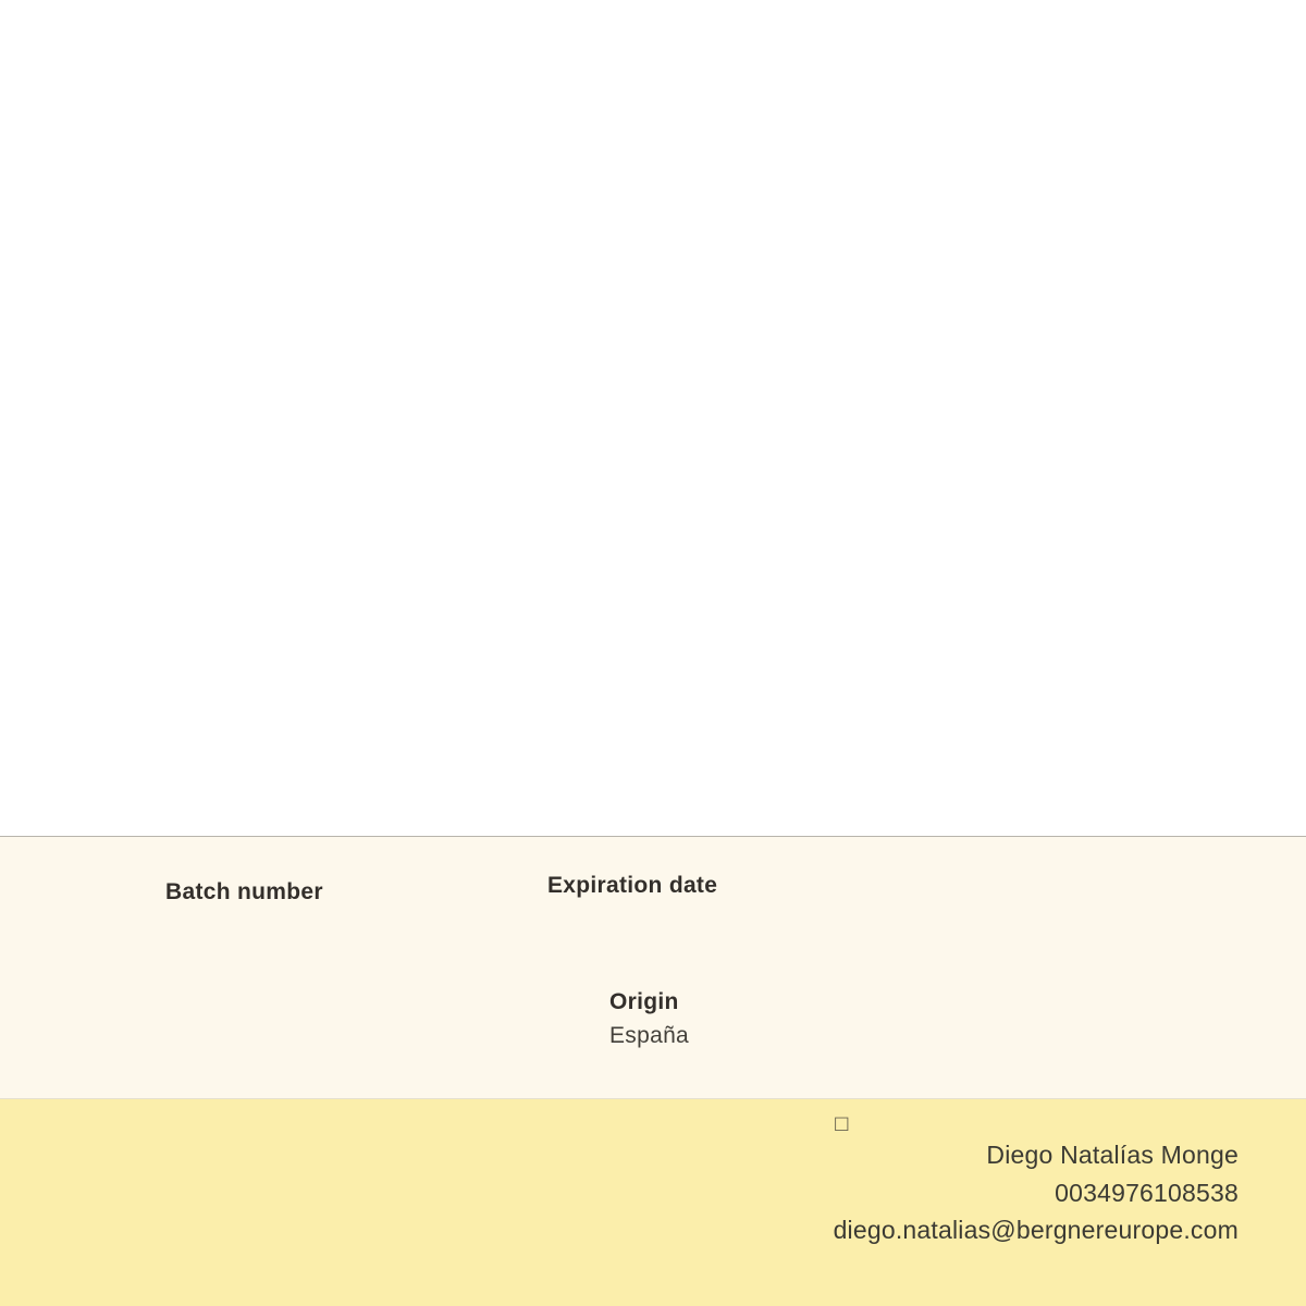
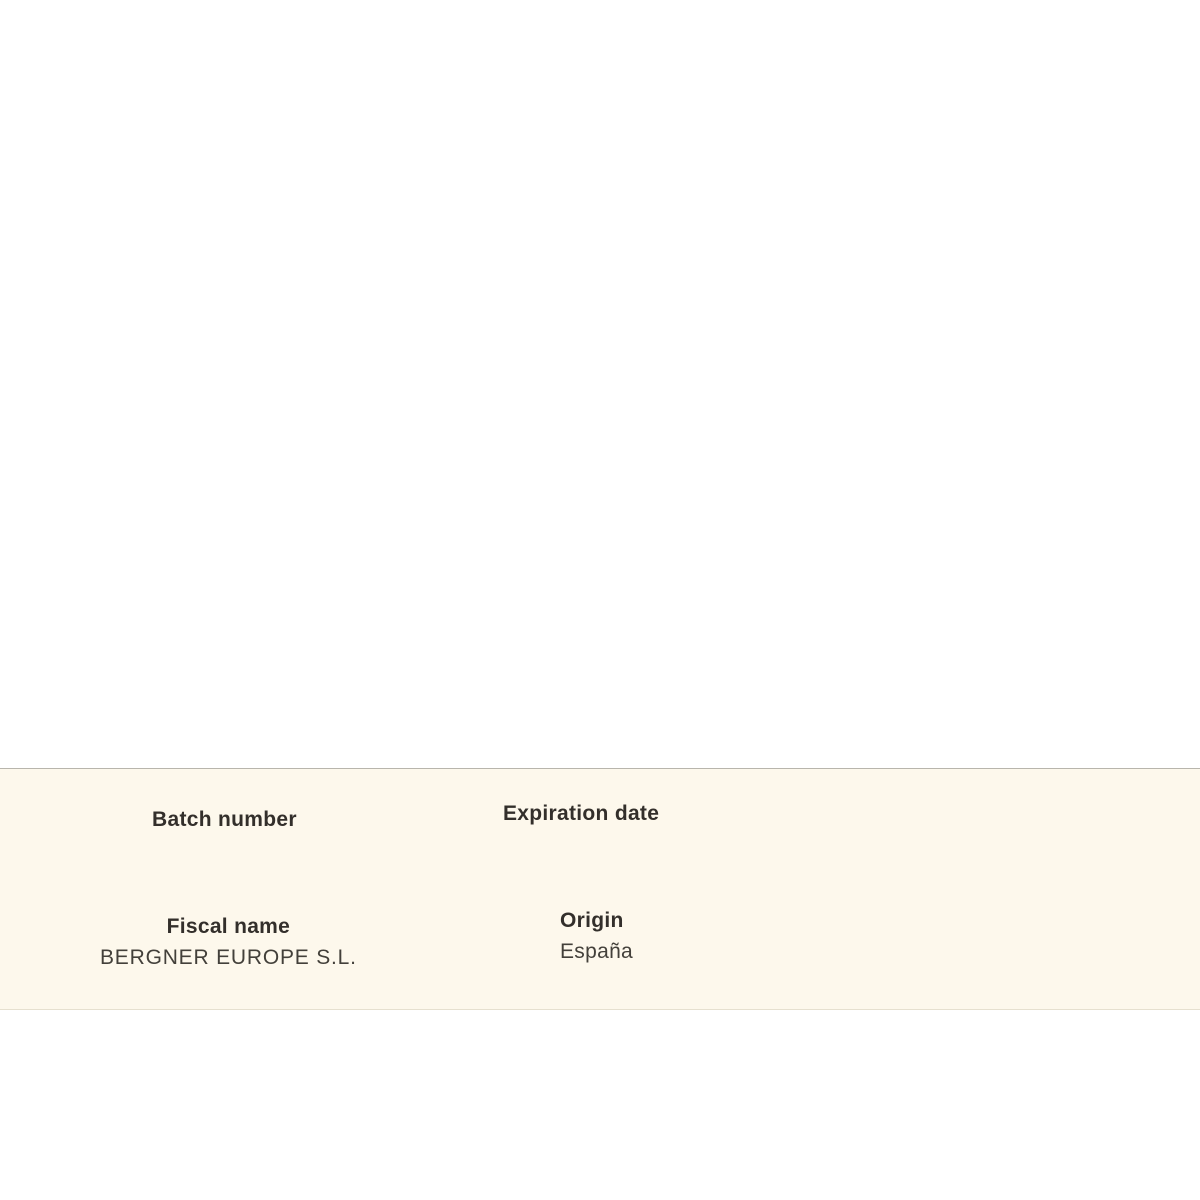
  Batch number
  Expiration date
+ Fiscal name
+ BERGNER EUROPE S.L.
  Origin
  España
- ☐
- Diego Natalías Monge
- 0034976108538
- diego.natalias@bergnereurope.com
